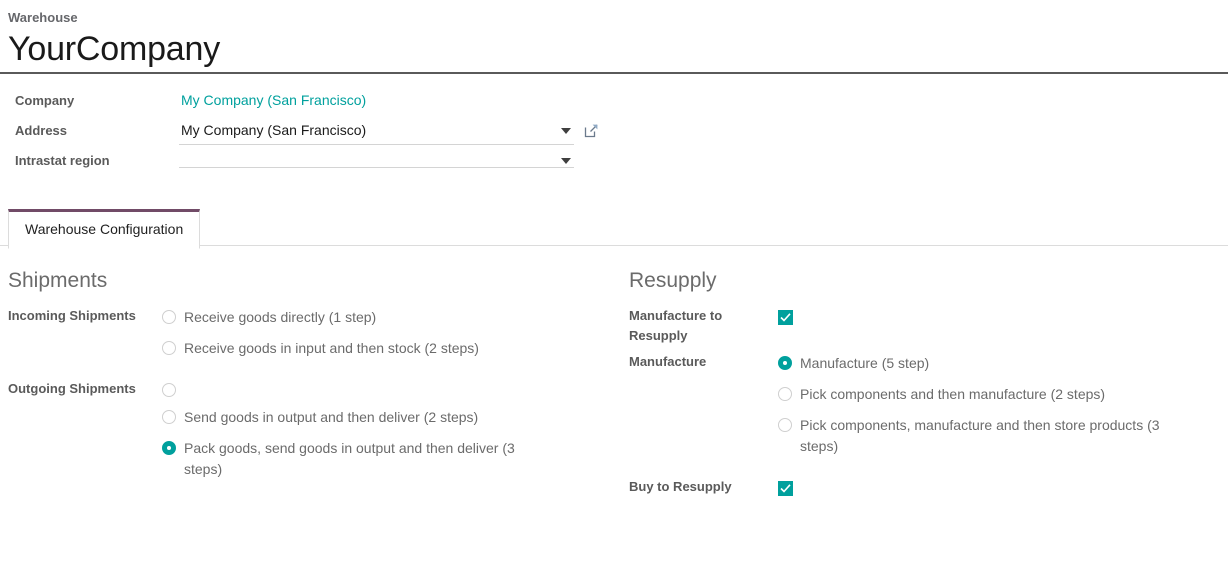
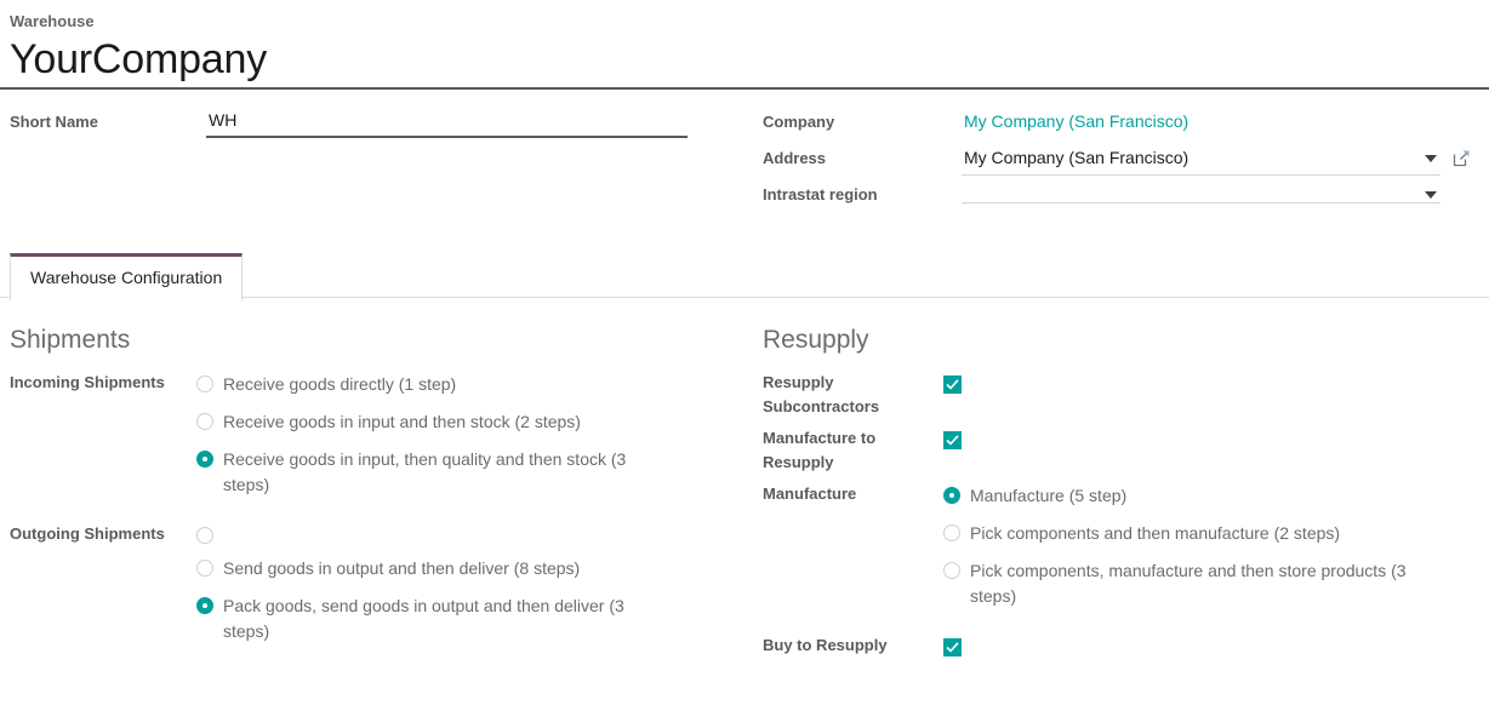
  Warehouse
  YourCompany
+ Short Name
+ WH
  Company
  My Company (San Francisco)
  Address
  My Company (San Francisco)
  Intrastat region
  Warehouse Configuration
  Shipments
  Incoming Shipments
  Receive goods directly (1 step)
  Receive goods in input and then stock (2 steps)
+ Receive goods in input, then quality and then stock (3 steps)
  Outgoing Shipments
- Send goods in output and then deliver (2 steps)
+ Send goods in output and then deliver (8 steps)
  Pack goods, send goods in output and then deliver (3 steps)
  Resupply
+ Resupply Subcontractors
  Manufacture to Resupply
  Manufacture
  Manufacture (5 step)
  Pick components and then manufacture (2 steps)
  Pick components, manufacture and then store products (3 steps)
  Buy to Resupply
